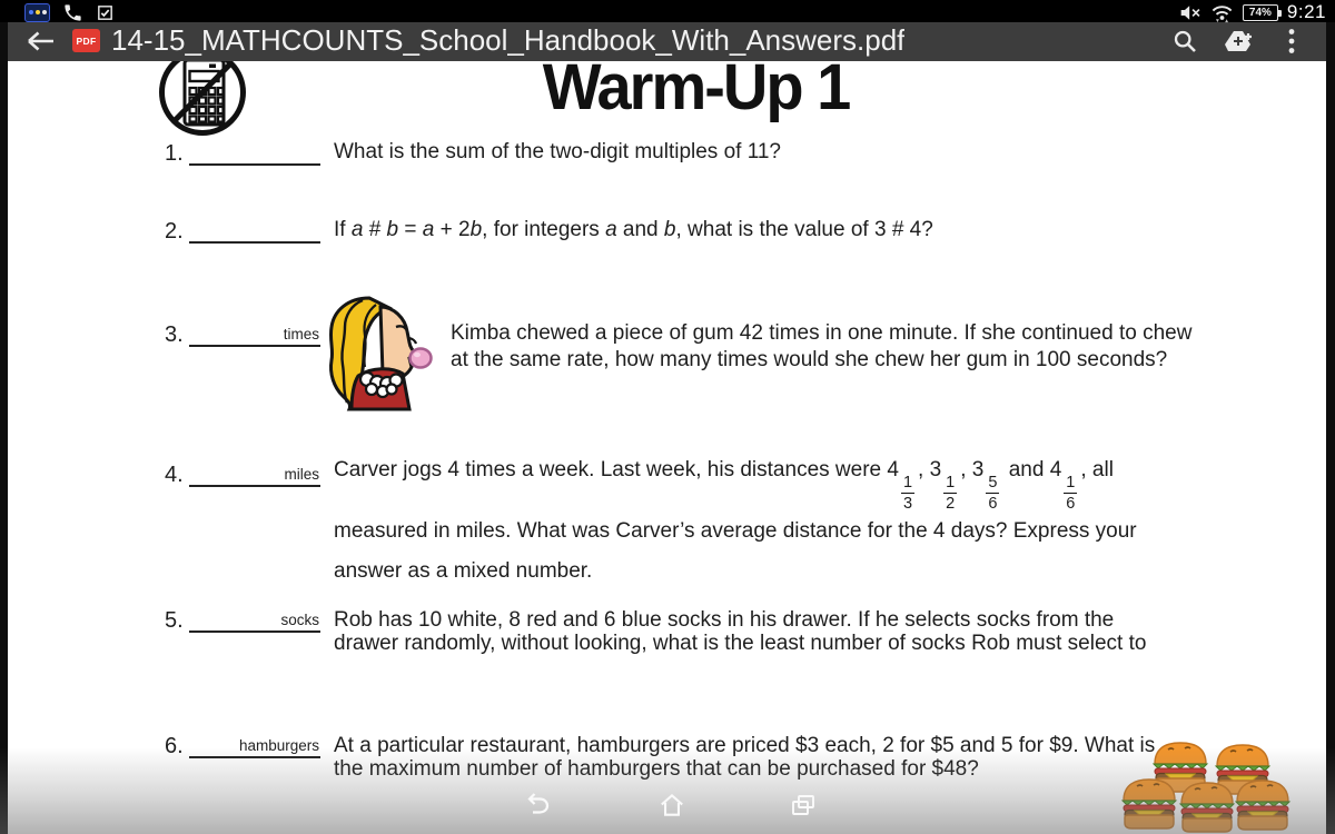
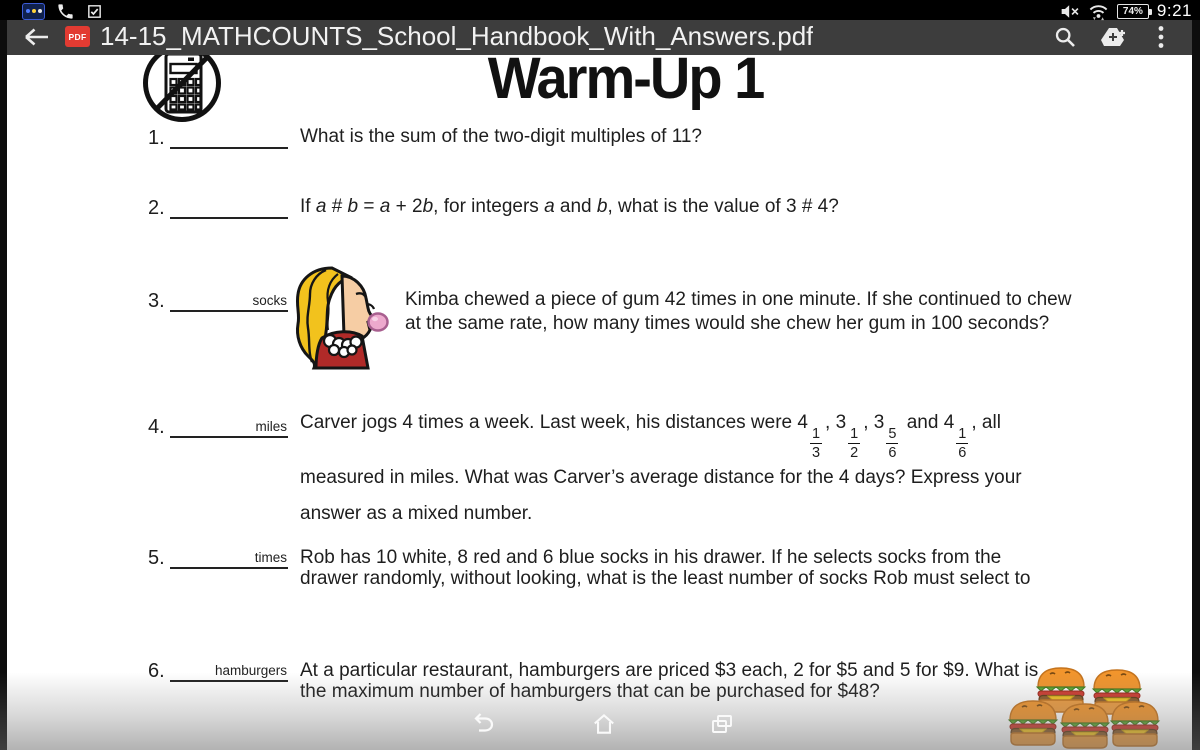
  74%
  9:21
  PDF
  14-15_MATHCOUNTS_School_Handbook_With_Answers.pdf
  Warm-Up 1
  1.
  What is the sum of the two-digit multiples of 11?
  2.
  If a # b = a + 2b, for integers a and b, what is the value of 3 # 4?
  3.
- times
+ socks
  Kimba chewed a piece of gum 42 times in one minute. If she continued to chew
  at the same rate, how many times would she chew her gum in 100 seconds?
  4.
  miles
  Carver jogs 4 times a week. Last week, his distances were 4
  1
  3
  , 3
  1
  2
  , 3
  5
  6
  and 4
  1
  6
  , all
  measured in miles. What was Carver’s average distance for the 4 days? Express your
  answer as a mixed number.
  5.
- socks
+ times
  Rob has 10 white, 8 red and 6 blue socks in his drawer. If he selects socks from the
  drawer randomly, without looking, what is the least number of socks Rob must select to
  6.
  hamburgers
  At a particular restaurant, hamburgers are priced $3 each, 2 for $5 and 5 for $9. What is
